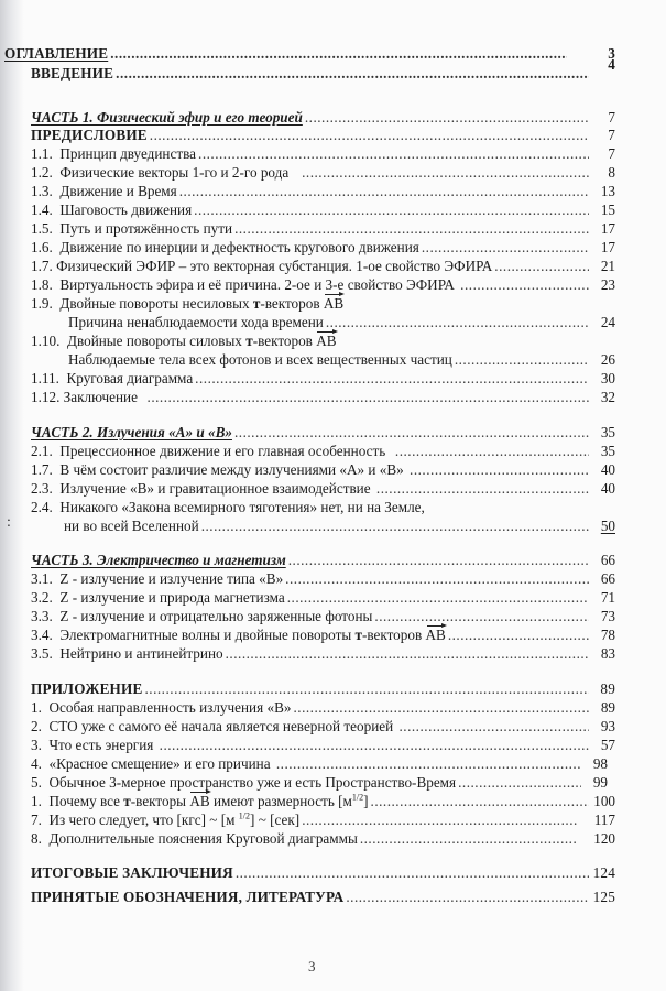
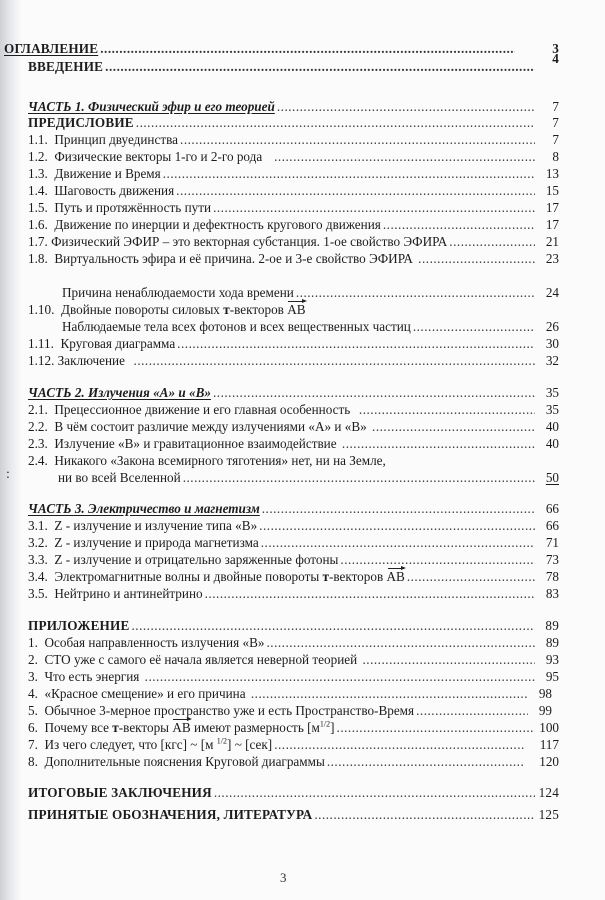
  ОГЛАВЛЕНИЕ
  3
  ВВЕДЕНИЕ
  4
  ЧАСТЬ 1. Физический эфир и его теорией
  7
  ПРЕДИСЛОВИЕ
  7
  1.1. Принцип двуединства
  7
  1.2. Физические векторы 1-го и 2-го рода
  8
  1.3. Движение и Время
  13
  1.4. Шаговость движения
  15
  1.5. Путь и протяжённость пути
  17
  1.6. Движение по инерции и дефектность кругового движения
  17
  1.7. Физический ЭФИР – это векторная субстанция. 1-ое свойство ЭФИРА
  21
  1.8. Виртуальность эфира и её причина. 2-ое и 3-е свойство ЭФИРА
  23
- 1.9. Двойные повороты несиловых т-векторов AB
  Причина ненаблюдаемости хода времени
  24
  1.10. Двойные повороты силовых т-векторов AB
  Наблюдаемые тела всех фотонов и всех вещественных частиц
  26
  1.11. Круговая диаграмма
  30
  1.12. Заключение
  32
  ЧАСТЬ 2. Излучения «А» и «В»
  35
  2.1. Прецессионное движение и его главная особенность
  35
- 1.7. В чём состоит различие между излучениями «А» и «В»
+ 2.2. В чём состоит различие между излучениями «А» и «В»
  40
  2.3. Излучение «В» и гравитационное взаимодействие
  40
  2.4. Никакого «Закона всемирного тяготения» нет, ни на Земле,
  ни во всей Вселенной
  50
  ЧАСТЬ 3. Электричество и магнетизм
  66
  3.1. Z - излучение и излучение типа «В»
  66
  3.2. Z - излучение и природа магнетизма
  71
  3.3. Z - излучение и отрицательно заряженные фотоны
  73
  3.4. Электромагнитные волны и двойные повороты т-векторов AB
  78
  3.5. Нейтрино и антинейтрино
  83
  ПРИЛОЖЕНИЕ
  89
  1. Особая направленность излучения «В»
  89
  2. СТО уже с самого её начала является неверной теорией
  93
  3. Что есть энергия
- 57
+ 95
  4. «Красное смещение» и его причина
  98
  5. Обычное 3-мерное пространство уже и есть Пространство-Время
  99
- 1. Почему все т-векторы AB имеют размерность [м1/2]
+ 6. Почему все т-векторы AB имеют размерность [м1/2]
  100
  7. Из чего следует, что [кгс] ~ [м 1/2] ~ [сек]
  117
  8. Дополнительные пояснения Круговой диаграммы
  120
  ИТОГОВЫЕ ЗАКЛЮЧЕНИЯ
  124
  ПРИНЯТЫЕ ОБОЗНАЧЕНИЯ, ЛИТЕРАТУРА
  125
  :
  3
